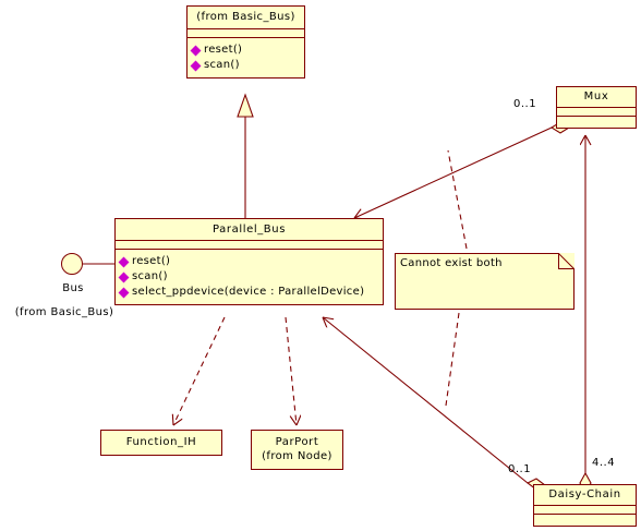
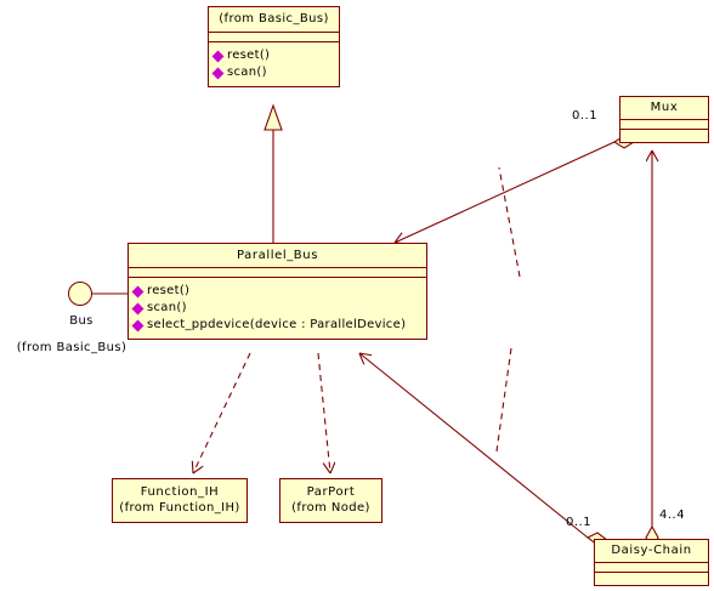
  (from Basic_Bus)
  reset()
  scan()
  Parallel_Bus
  reset()
  scan()
  select_ppdevice(device : ParallelDevice)
  Mux
  Daisy-Chain
  Function_IH
+ (from Function_IH)
  ParPort
  (from Node)
- Cannot exist both
  Bus
  (from Basic_Bus)
  0..1
  0..1
  4..4
